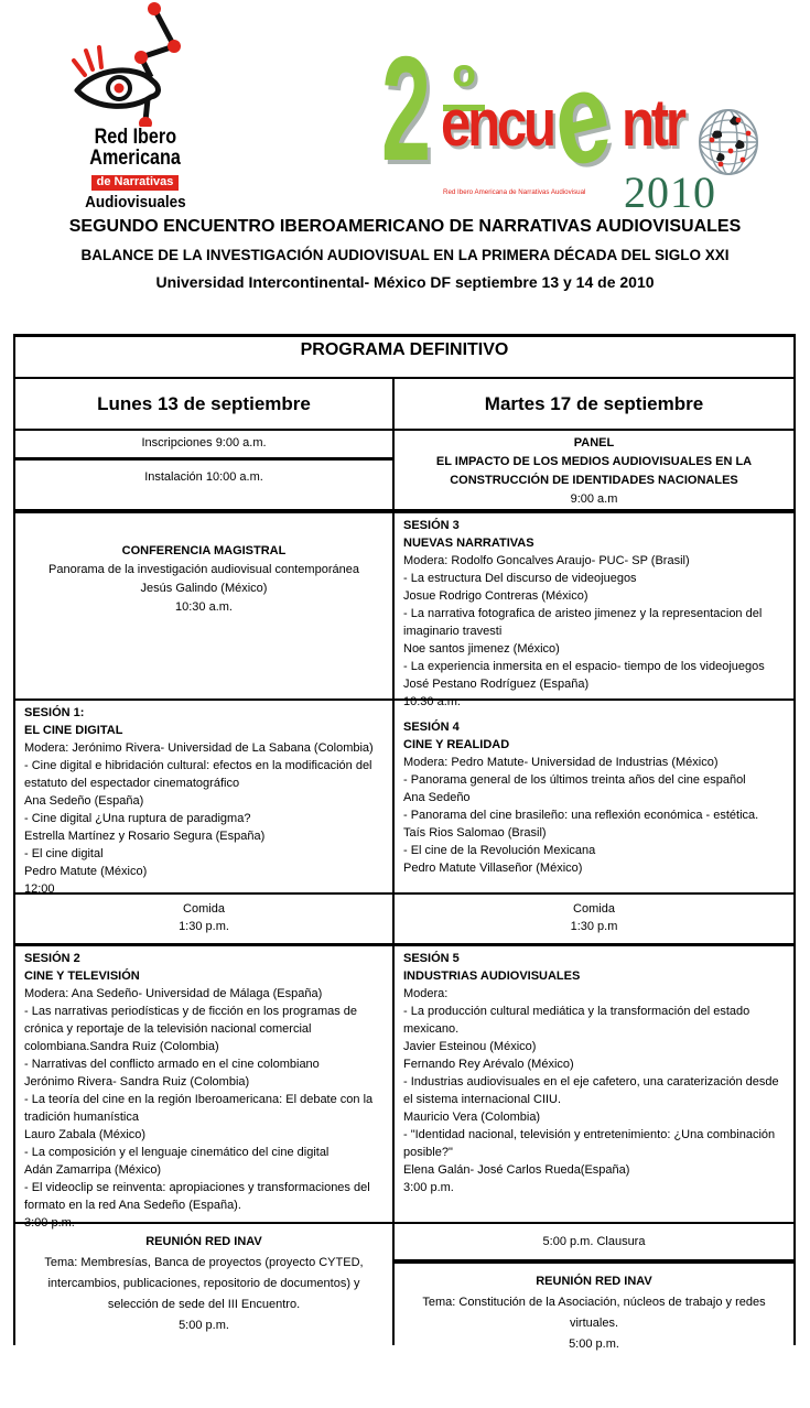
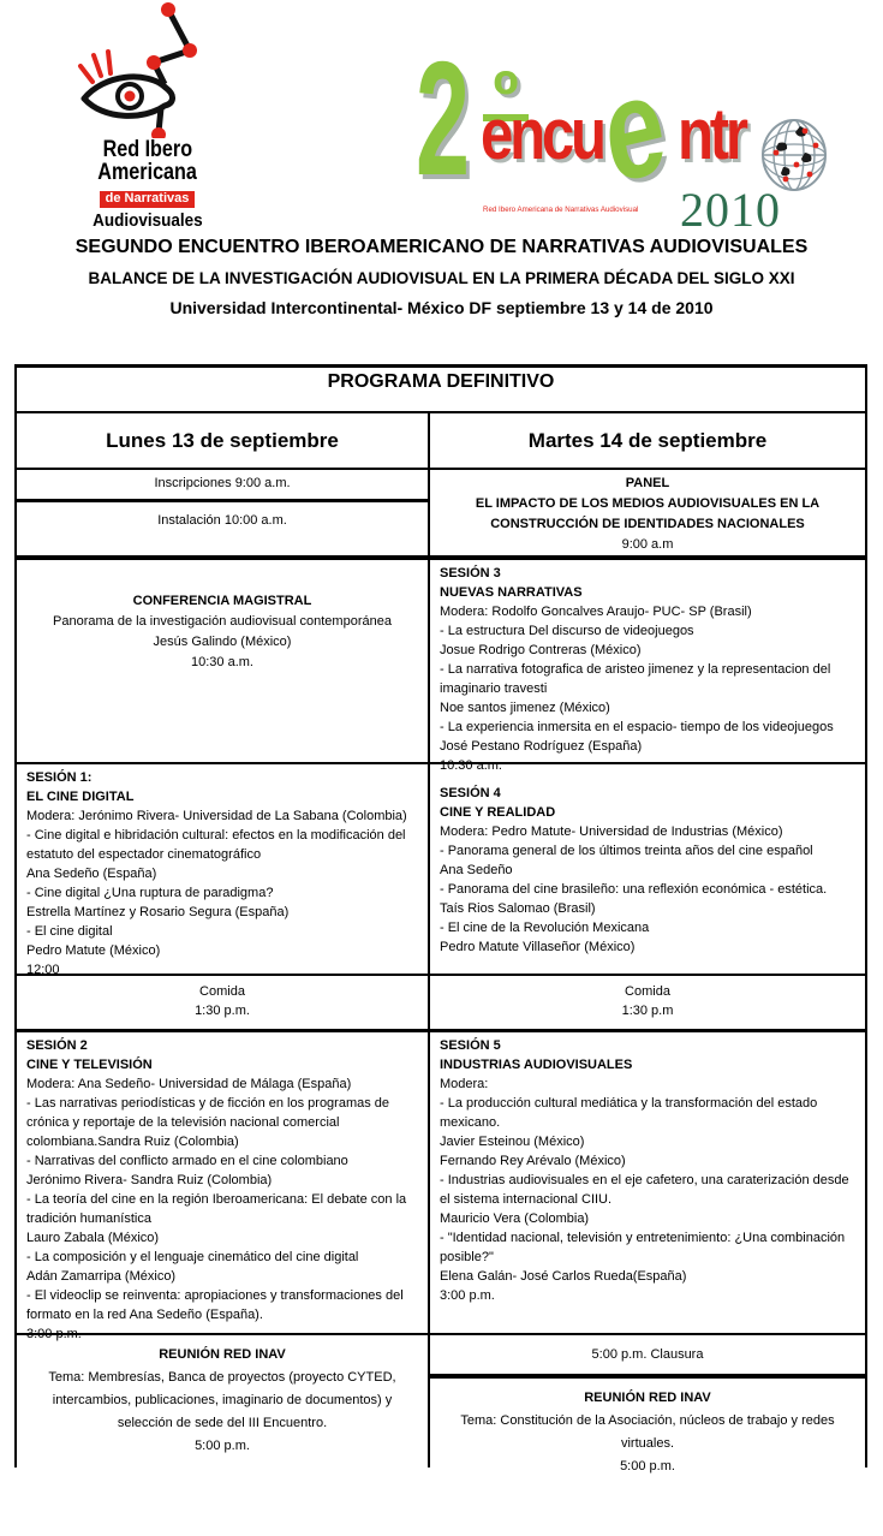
  Red Ibero
  Americana
  de Narrativas
  Audiovisuales
  2
  º
  encu
  ntr
  2010
  SEGUNDO ENCUENTRO IBEROAMERICANO DE NARRATIVAS AUDIOVISUALES
  BALANCE DE LA INVESTIGACIÓN AUDIOVISUAL EN LA PRIMERA DÉCADA DEL SIGLO XXI
  Universidad Intercontinental- México DF septiembre 13 y 14 de 2010
  PROGRAMA DEFINITIVO
  Lunes 13 de septiembre
- Martes 17 de septiembre
+ Martes 14 de septiembre
  Inscripciones 9:00 a.m.
  Instalación 10:00 a.m.
  PANEL
  EL IMPACTO DE LOS MEDIOS AUDIOVISUALES EN LA CONSTRUCCIÓN DE IDENTIDADES NACIONALES
  9:00 a.m
  CONFERENCIA MAGISTRAL
  Panorama de la investigación audiovisual contemporánea
  Jesús Galindo (México)
  10:30 a.m.
  SESIÓN 3
  NUEVAS NARRATIVAS
  Modera: Rodolfo Goncalves Araujo- PUC- SP (Brasil)
  - La estructura Del discurso de videojuegos
  Josue Rodrigo Contreras (México)
  - La narrativa fotografica de aristeo jimenez y la representacion del imaginario travesti
  Noe santos jimenez (México)
  - La experiencia inmersita en el espacio- tiempo de los videojuegos
  José Pestano Rodríguez (España)
  10:30 a.m.
  SESIÓN 1:
  EL CINE DIGITAL
  Modera: Jerónimo Rivera- Universidad de La Sabana (Colombia)
  - Cine digital e hibridación cultural: efectos en la modificación del estatuto del espectador cinematográfico
  Ana Sedeño (España)
  - Cine digital ¿Una ruptura de paradigma?
  Estrella Martínez y Rosario Segura (España)
  - El cine digital
  Pedro Matute (México)
  12:00
  SESIÓN 4
  CINE Y REALIDAD
  Modera: Pedro Matute- Universidad de Industrias (México)
  - Panorama general de los últimos treinta años del cine español
  Ana Sedeño
  - Panorama del cine brasileño: una reflexión económica - estética.
  Taís Rios Salomao (Brasil)
  - El cine de la Revolución Mexicana
  Pedro Matute Villaseñor (México)
  Comida
  1:30 p.m.
  Comida
  1:30 p.m
  SESIÓN 2
  CINE Y TELEVISIÓN
  Modera: Ana Sedeño- Universidad de Málaga (España)
  - Las narrativas periodísticas y de ficción en los programas de crónica y reportaje de la televisión nacional comercial colombiana.Sandra Ruiz (Colombia)
  - Narrativas del conflicto armado en el cine colombiano
  Jerónimo Rivera- Sandra Ruiz (Colombia)
  - La teoría del cine en la región Iberoamericana: El debate con la tradición humanística
  Lauro Zabala (México)
  - La composición y el lenguaje cinemático del cine digital
  Adán Zamarripa (México)
  - El videoclip se reinventa: apropiaciones y transformaciones del formato en la red Ana Sedeño (España).
  3:00 p.m.
  SESIÓN 5
  INDUSTRIAS AUDIOVISUALES
  Modera:
  - La producción cultural mediática y la transformación del estado mexicano.
  Javier Esteinou (México)
  Fernando Rey Arévalo (México)
  - Industrias audiovisuales en el eje cafetero, una caraterización desde el sistema internacional CIIU.
  Mauricio Vera (Colombia)
  - "Identidad nacional, televisión y entretenimiento: ¿Una combinación posible?"
  Elena Galán- José Carlos Rueda(España)
  3:00 p.m.
  REUNIÓN RED INAV
- Tema: Membresías, Banca de proyectos (proyecto CYTED, intercambios, publicaciones, repositorio de documentos) y selección de sede del III Encuentro.
+ Tema: Membresías, Banca de proyectos (proyecto CYTED, intercambios, publicaciones, imaginario de documentos) y selección de sede del III Encuentro.
  5:00 p.m.
  5:00 p.m. Clausura
  REUNIÓN RED INAV
  Tema: Constitución de la Asociación, núcleos de trabajo y redes virtuales.
  5:00 p.m.
